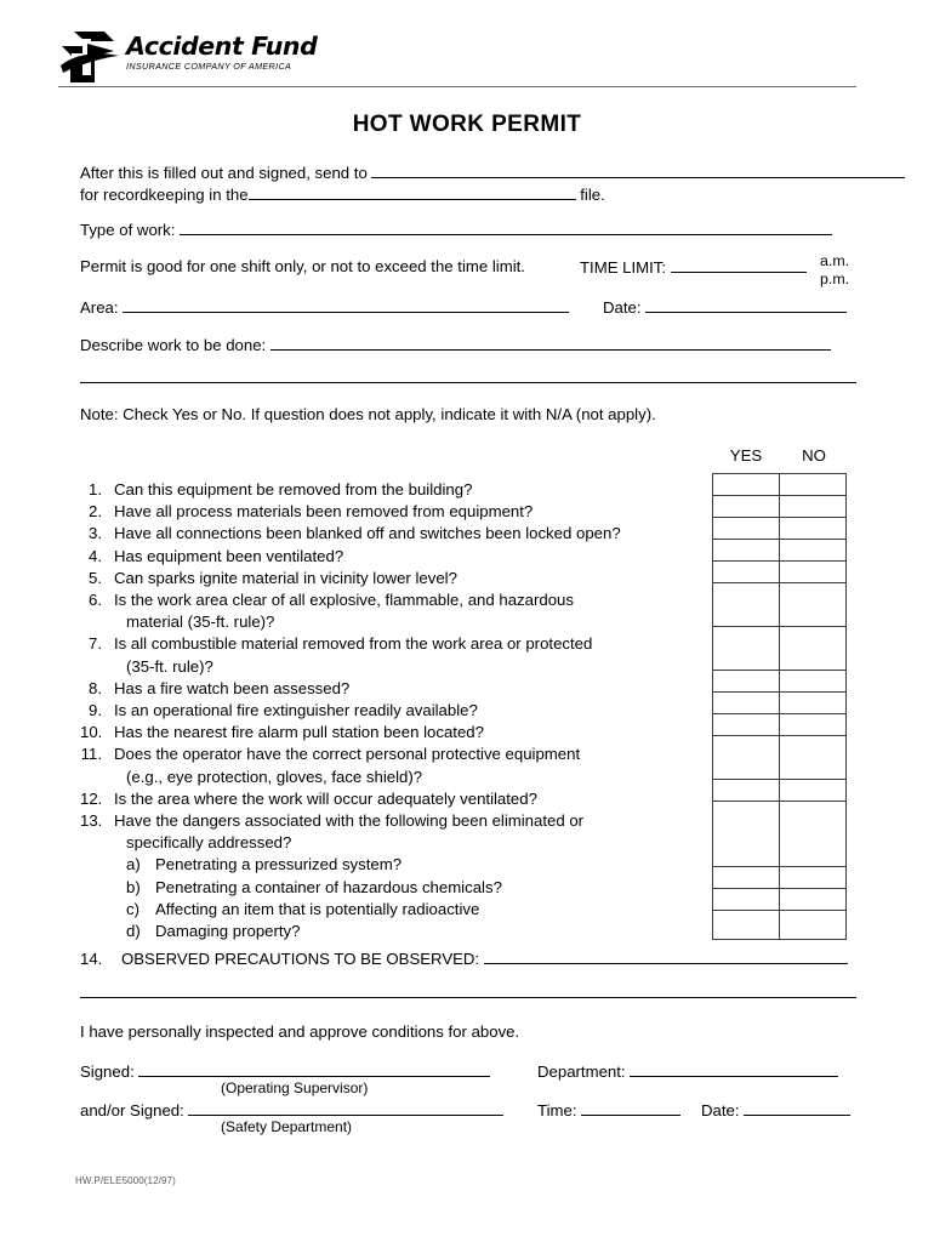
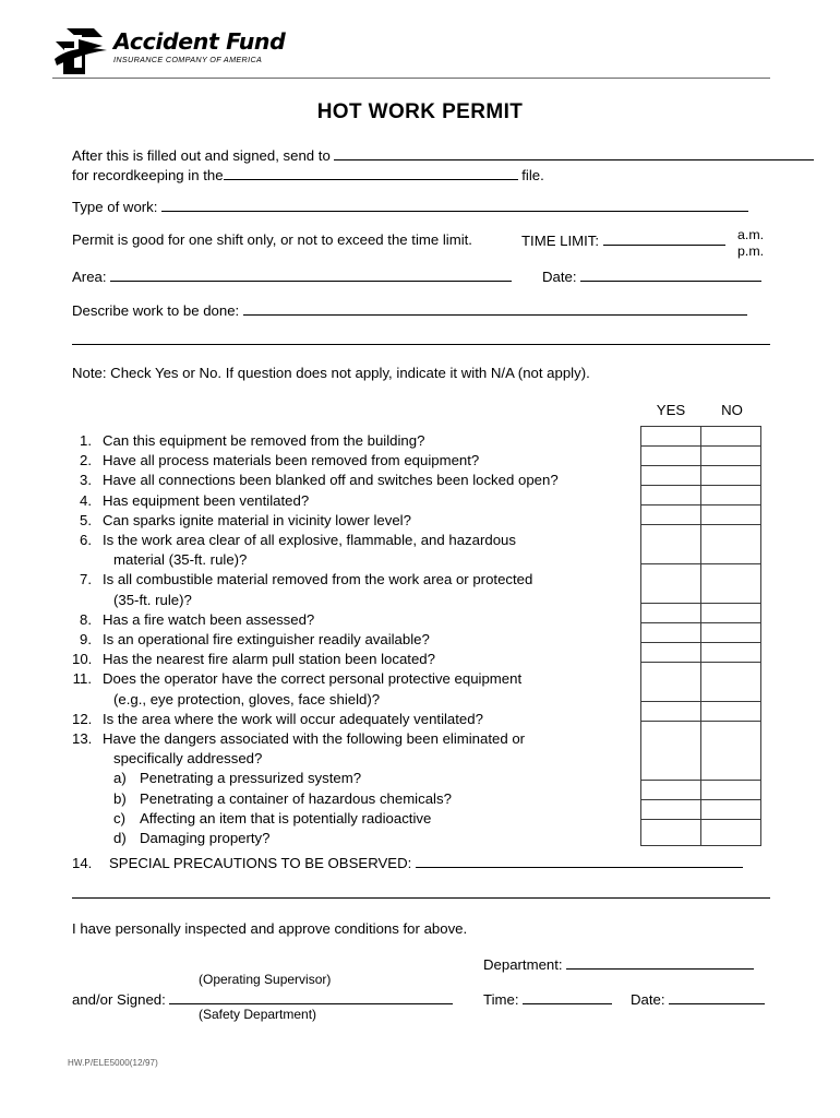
  Accident Fund
  INSURANCE COMPANY OF AMERICA
  HOT WORK PERMIT
  After this is filled out and signed, send to
  for recordkeeping in the
  file.
  Type of work:
  Permit is good for one shift only, or not to exceed the time limit.
  TIME LIMIT:
  a.m.
  p.m.
  Area:
  Date:
  Describe work to be done:
  Note: Check Yes or No. If question does not apply, indicate it with N/A (not apply).
  YES
  NO
  1.
  Can this equipment be removed from the building?
  2.
  Have all process materials been removed from equipment?
  3.
  Have all connections been blanked off and switches been locked open?
  4.
  Has equipment been ventilated?
  5.
  Can sparks ignite material in vicinity lower level?
  6.
  Is the work area clear of all explosive, flammable, and hazardous
  material (35-ft. rule)?
  7.
  Is all combustible material removed from the work area or protected
  (35-ft. rule)?
  8.
  Has a fire watch been assessed?
  9.
  Is an operational fire extinguisher readily available?
  10.
  Has the nearest fire alarm pull station been located?
  11.
  Does the operator have the correct personal protective equipment
  (e.g., eye protection, gloves, face shield)?
  12.
  Is the area where the work will occur adequately ventilated?
  13.
  Have the dangers associated with the following been eliminated or
  specifically addressed?
  a)
  Penetrating a pressurized system?
  b)
  Penetrating a container of hazardous chemicals?
  c)
  Affecting an item that is potentially radioactive
  d)
  Damaging property?
  14.
- OBSERVED PRECAUTIONS TO BE OBSERVED:
+ SPECIAL PRECAUTIONS TO BE OBSERVED:
  I have personally inspected and approve conditions for above.
- Signed:
  (Operating Supervisor)
  Department:
  and/or Signed:
  (Safety Department)
  Time:
  Date:
  HW.P/ELE5000(12/97)
